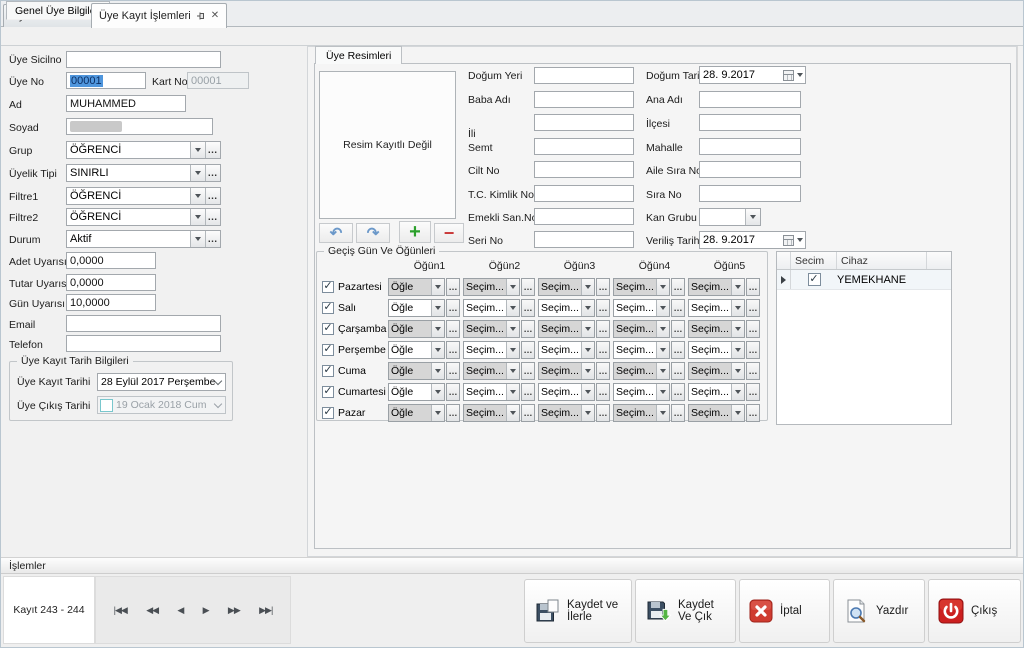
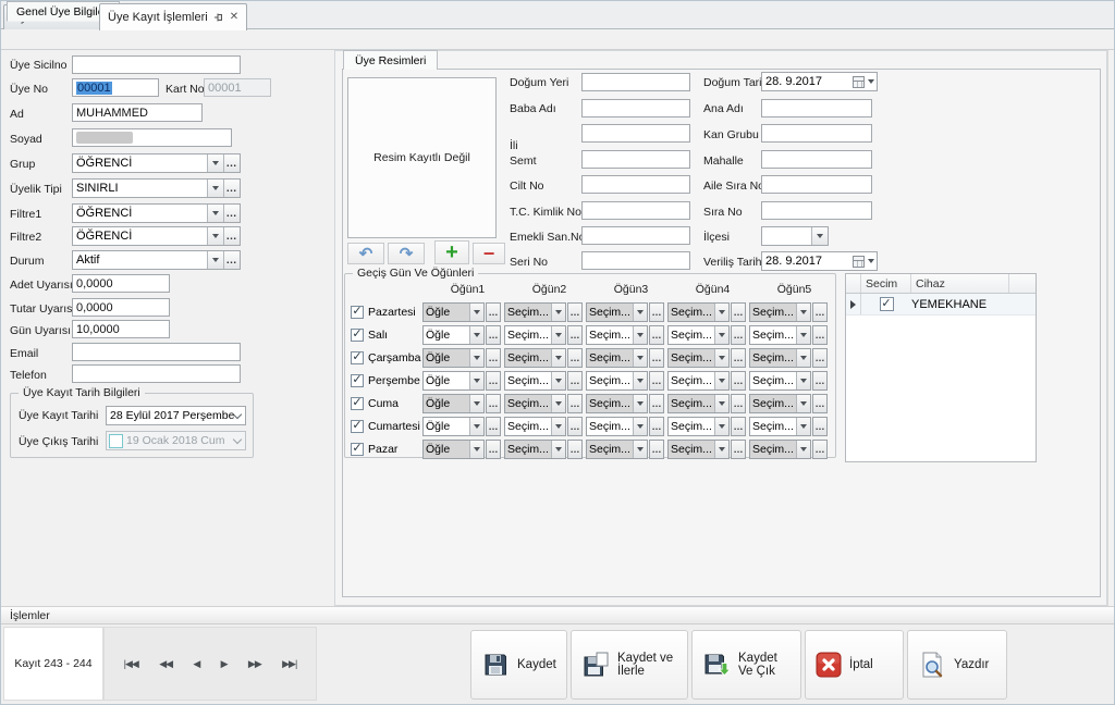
  Üye Kayıt İşlemleri
  ✕
  Genel Üye Bilgil
  Üye Sicilno
  Üye No
  00001
  Kart No
  00001
  Ad
  MUHAMMED
  Soyad
  Grup
  ÖĞRENCİ
  …
  Üyelik Tipi
  SINIRLI
  …
  Filtre1
  ÖĞRENCİ
  …
  Filtre2
  ÖĞRENCİ
  …
  Durum
  Aktif
  …
  Adet Uyarıs
  0,0000
  Tutar Uyarıs
  0,0000
  Gün Uyarısı
  10,0000
  Email
  Telefon
  Üye Kayıt Tarih Bilgileri
  Üye Kayıt Tarihi
  28 Eylül 2017 Perşembe
  Üye Çıkış Tarihi
  19 Ocak 2018 Cum
  Üye Resimleri
  Resim Kayıtlı Değil
  ↶
  ↷
  +
  −
  Doğum Yeri
  Baba Adı
  İli
  Semt
  Cilt No
  T.C. Kimlik No
  Emekli San.N
  Seri No
  Doğum Tar
  28. 9.2017
  Ana Adı
- İlçesi
+ Kan Grubu
  Mahalle
  Aile Sıra N
  Sıra No
- Kan Grubu
+ İlçesi
  Veriliş Tarih
  28. 9.2017
  Geçiş Gün Ve Öğünleri
  Öğün1
  Öğün2
  Öğün3
  Öğün4
  Öğün5
  ✓
  Pazartesi
  Öğle
  …
  Seçim...
  …
  Seçim...
  …
  Seçim...
  …
  Seçim...
  …
  ✓
  Salı
  Öğle
  …
  Seçim...
  …
  Seçim...
  …
  Seçim...
  …
  Seçim...
  …
  ✓
  Çarşamba
  Öğle
  …
  Seçim...
  …
  Seçim...
  …
  Seçim...
  …
  Seçim...
  …
  ✓
  Perşembe
  Öğle
  …
  Seçim...
  …
  Seçim...
  …
  Seçim...
  …
  Seçim...
  …
  ✓
  Cuma
  Öğle
  …
  Seçim...
  …
  Seçim...
  …
  Seçim...
  …
  Seçim...
  …
  ✓
  Cumartesi
  Öğle
  …
  Seçim...
  …
  Seçim...
  …
  Seçim...
  …
  Seçim...
  …
  ✓
  Pazar
  Öğle
  …
  Seçim...
  …
  Seçim...
  …
  Seçim...
  …
  Seçim...
  …
  Secim
  Cihaz
  ✓
  YEMEKHANE
  İşlemler
  Kayıt 243 - 244
  |◀◀
  ◀◀
  ◀
  ▶
  ▶▶
  ▶▶|
+ Kaydet
  Kaydet ve İlerle
  Kaydet Ve Çık
  İptal
  Yazdır
- Çıkış
